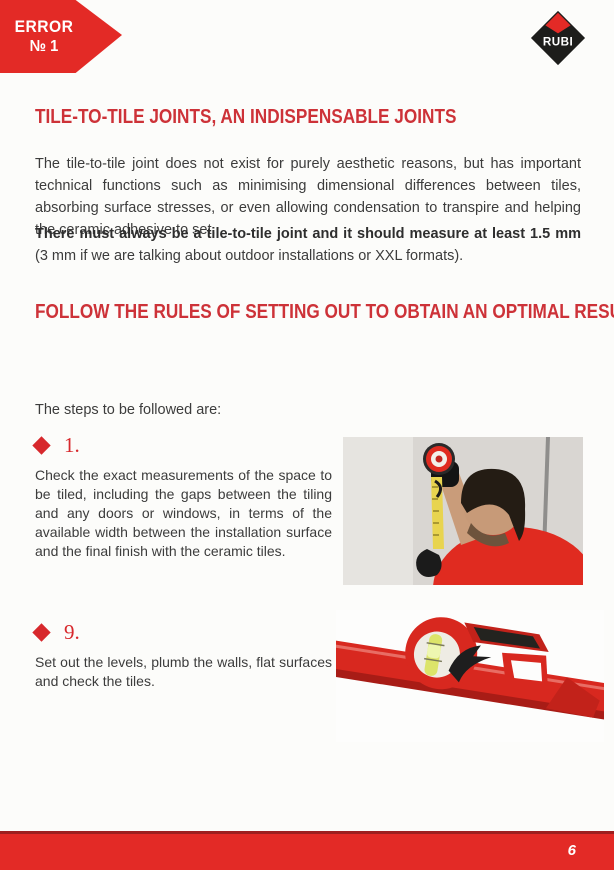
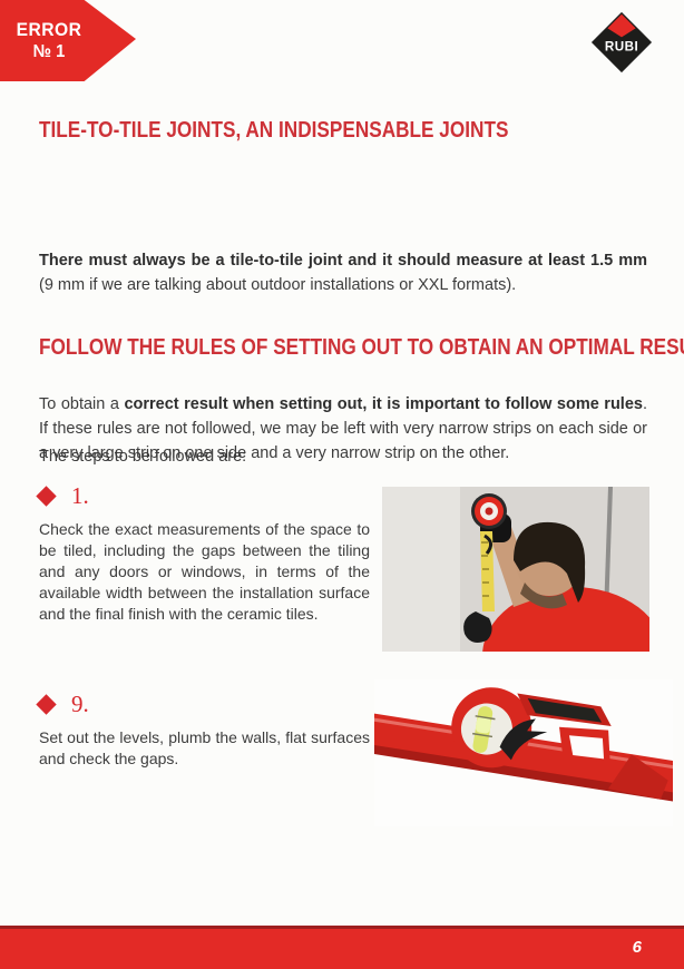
  ERROR
  № 1
  RUBI
  TILE-TO-TILE JOINTS, AN INDISPENSABLE JOINTS
- The tile-to-tile joint does not exist for purely aesthetic reasons, but has important technical functions such as minimising dimensional differences between tiles, absorbing surface stresses, or even allowing condensation to transpire and helping the ceramic adhesive to set.
- There must always be a tile-to-tile joint and it should measure at least 1.5 mm (3 mm if we are talking about outdoor installations or XXL formats).
+ There must always be a tile-to-tile joint and it should measure at least 1.5 mm (9 mm if we are talking about outdoor installations or XXL formats).
  FOLLOW THE RULES OF SETTING OUT TO OBTAIN AN OPTIMAL RES
+ To obtain a correct result when setting out, it is important to follow some rules. If these rules are not followed, we may be left with very narrow strips on each side or a very large strip on one side and a very narrow strip on the other.
  The steps to be followed are:
  1.
  Check the exact measurements of the space to be tiled, including the gaps between the tiling and any doors or windows, in terms of the available width between the installation surface and the final finish with the ceramic tiles.
  9.
- Set out the levels, plumb the walls, flat surfaces and check the tiles.
+ Set out the levels, plumb the walls, flat surfaces and check the gaps.
  6
